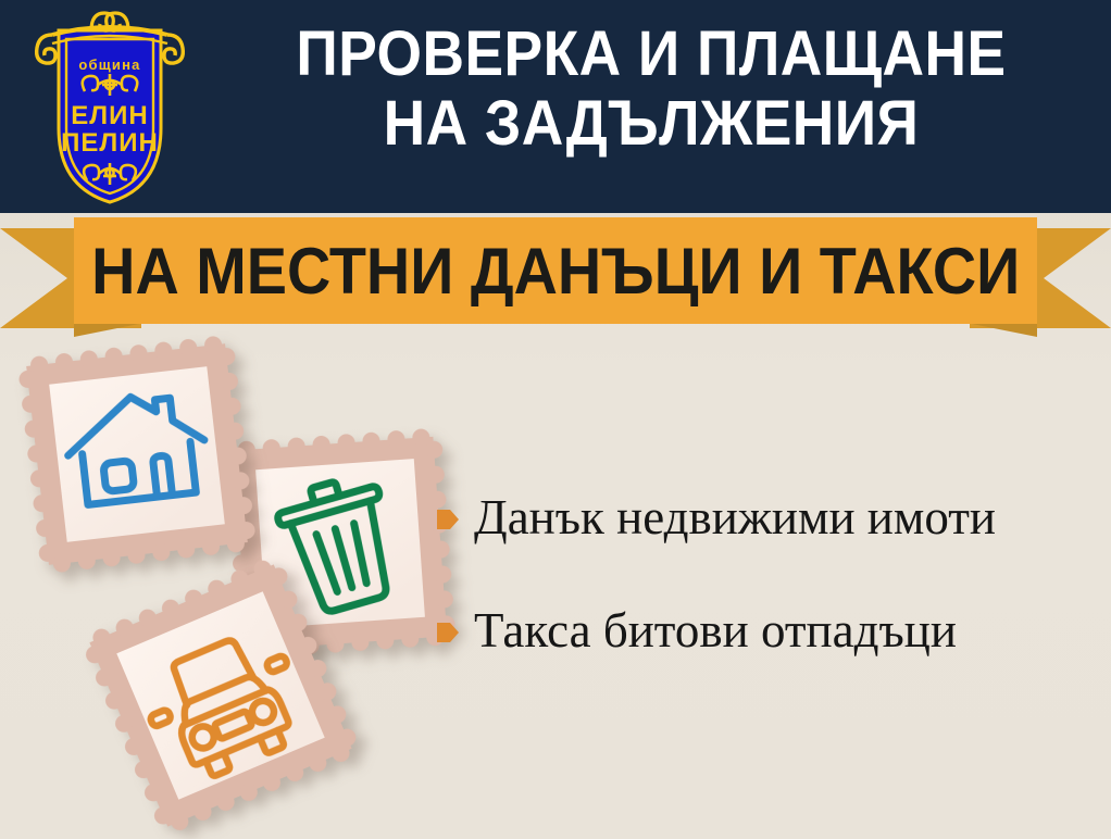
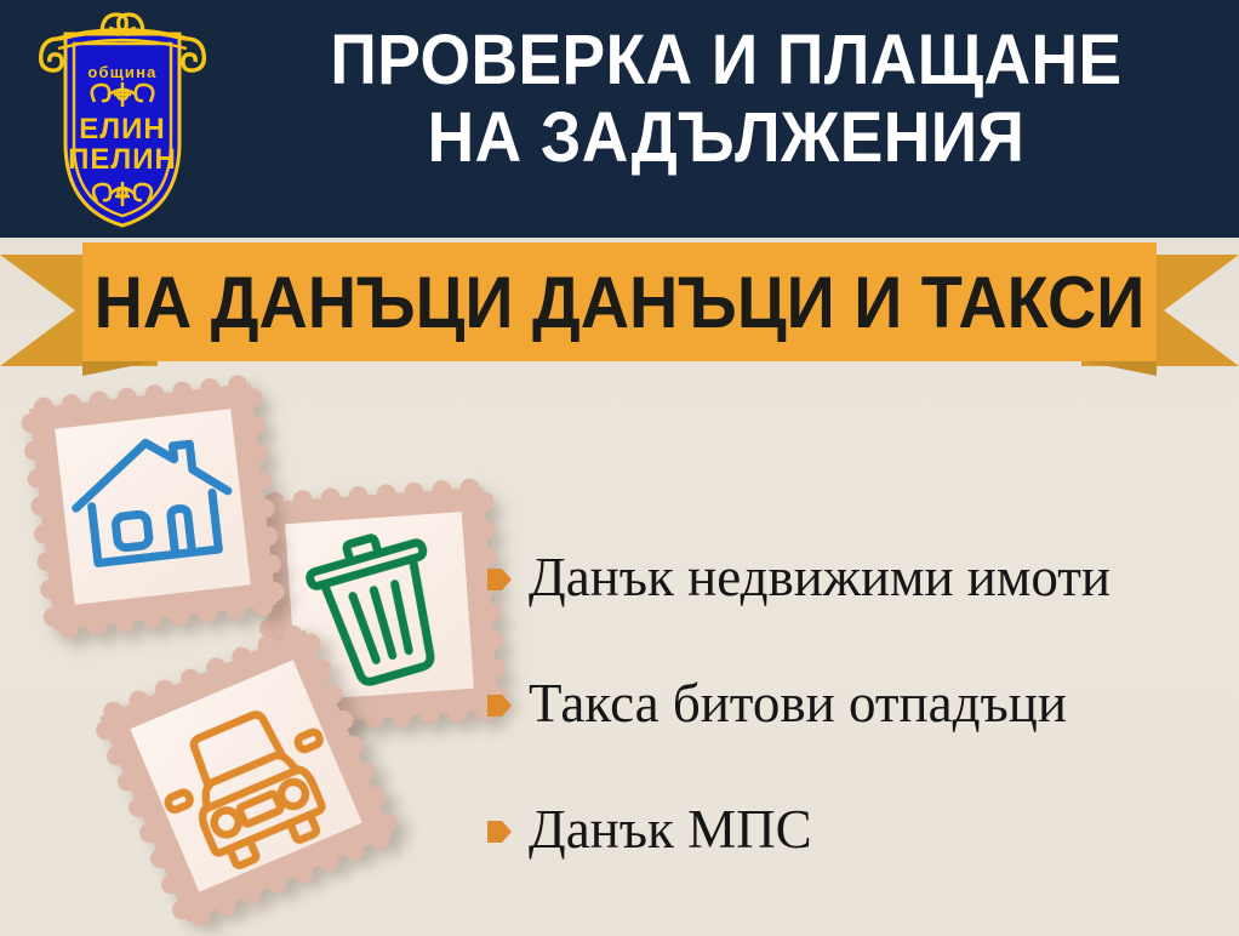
  ПРОВЕРКА И ПЛАЩАНЕ
  НА ЗАДЪЛЖЕНИЯ
  община
  ЕЛИН
  ПЕЛИН
- НА МЕСТНИ ДАНЪЦИ И ТАКСИ
+ НА ДАНЪЦИ ДАНЪЦИ И ТАКСИ
  Данък недвижими имоти
  Такса битови отпадъци
+ Данък МПС
